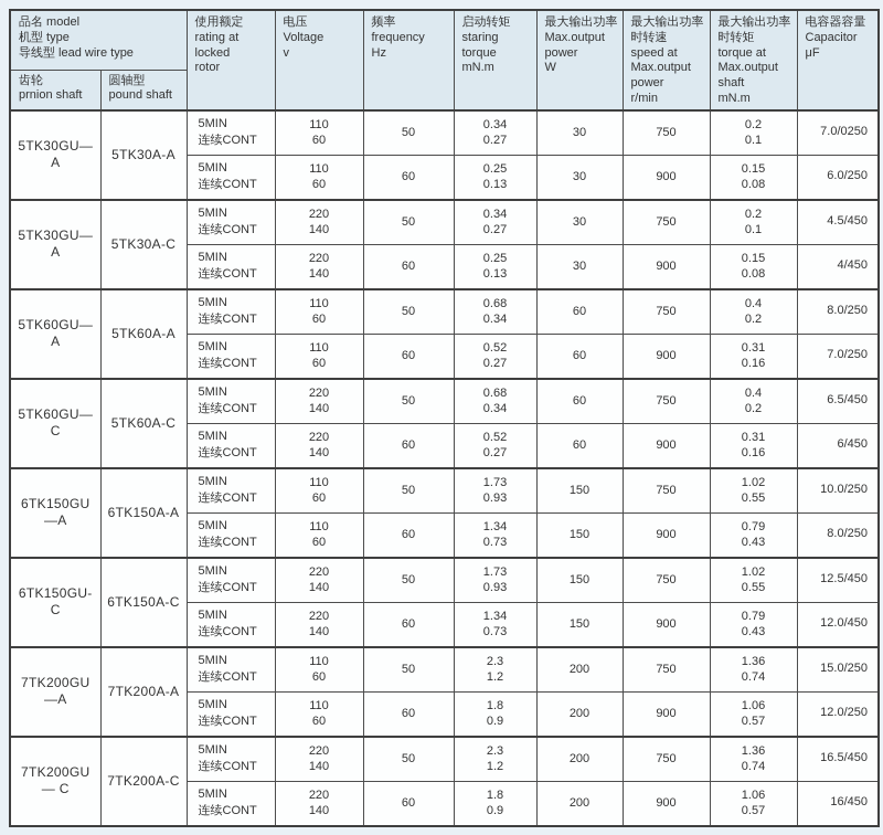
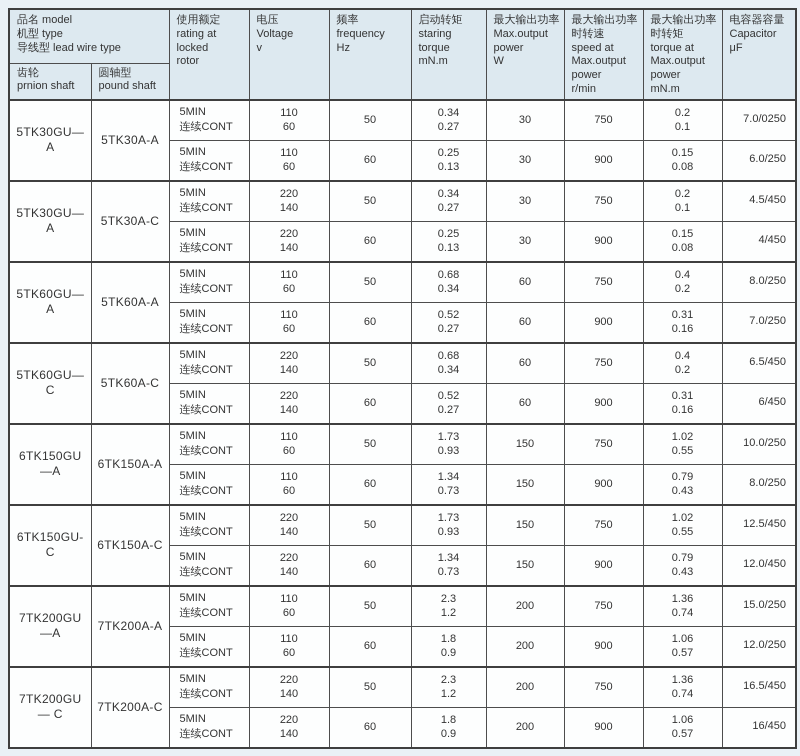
- 品名 model 机型 type 导线型 lead wire type	使用额定 rating at locked rotor	电压 Voltage v	频率 frequency Hz	启动转矩 staring torque mN.m	最大输出功率 Max.output power W	最大输出功率 时转速 speed at Max.output power r/min	最大输出功率 时转矩 torque at Max.output shaft mN.m	电容器容量 Capacitor μF
+ 品名 model 机型 type 导线型 lead wire type	使用额定 rating at locked rotor	电压 Voltage v	频率 frequency Hz	启动转矩 staring torque mN.m	最大输出功率 Max.output power W	最大输出功率 时转速 speed at Max.output power r/min	最大输出功率 时转矩 torque at Max.output power mN.m	电容器容量 Capacitor μF
  齿轮 prnion shaft	圆轴型 pound shaft
  5TK30GU—A	5TK30A-A	5MIN 连续CONT	110 60	50	0.34 0.27	30	750	0.2 0.1	7.0/0250
  5MIN 连续CONT	110 60	60	0.25 0.13	30	900	0.15 0.08	6.0/250
  5TK30GU—A	5TK30A-C	5MIN 连续CONT	220 140	50	0.34 0.27	30	750	0.2 0.1	4.5/450
  5MIN 连续CONT	220 140	60	0.25 0.13	30	900	0.15 0.08	4/450
  5TK60GU—A	5TK60A-A	5MIN 连续CONT	110 60	50	0.68 0.34	60	750	0.4 0.2	8.0/250
  5MIN 连续CONT	110 60	60	0.52 0.27	60	900	0.31 0.16	7.0/250
  5TK60GU—C	5TK60A-C	5MIN 连续CONT	220 140	50	0.68 0.34	60	750	0.4 0.2	6.5/450
  5MIN 连续CONT	220 140	60	0.52 0.27	60	900	0.31 0.16	6/450
  6TK150GU—A	6TK150A-A	5MIN 连续CONT	110 60	50	1.73 0.93	150	750	1.02 0.55	10.0/250
  5MIN 连续CONT	110 60	60	1.34 0.73	150	900	0.79 0.43	8.0/250
  6TK150GU-C	6TK150A-C	5MIN 连续CONT	220 140	50	1.73 0.93	150	750	1.02 0.55	12.5/450
  5MIN 连续CONT	220 140	60	1.34 0.73	150	900	0.79 0.43	12.0/450
  7TK200GU—A	7TK200A-A	5MIN 连续CONT	110 60	50	2.3 1.2	200	750	1.36 0.74	15.0/250
  5MIN 连续CONT	110 60	60	1.8 0.9	200	900	1.06 0.57	12.0/250
  7TK200GU— C	7TK200A-C	5MIN 连续CONT	220 140	50	2.3 1.2	200	750	1.36 0.74	16.5/450
  5MIN 连续CONT	220 140	60	1.8 0.9	200	900	1.06 0.57	16/450
